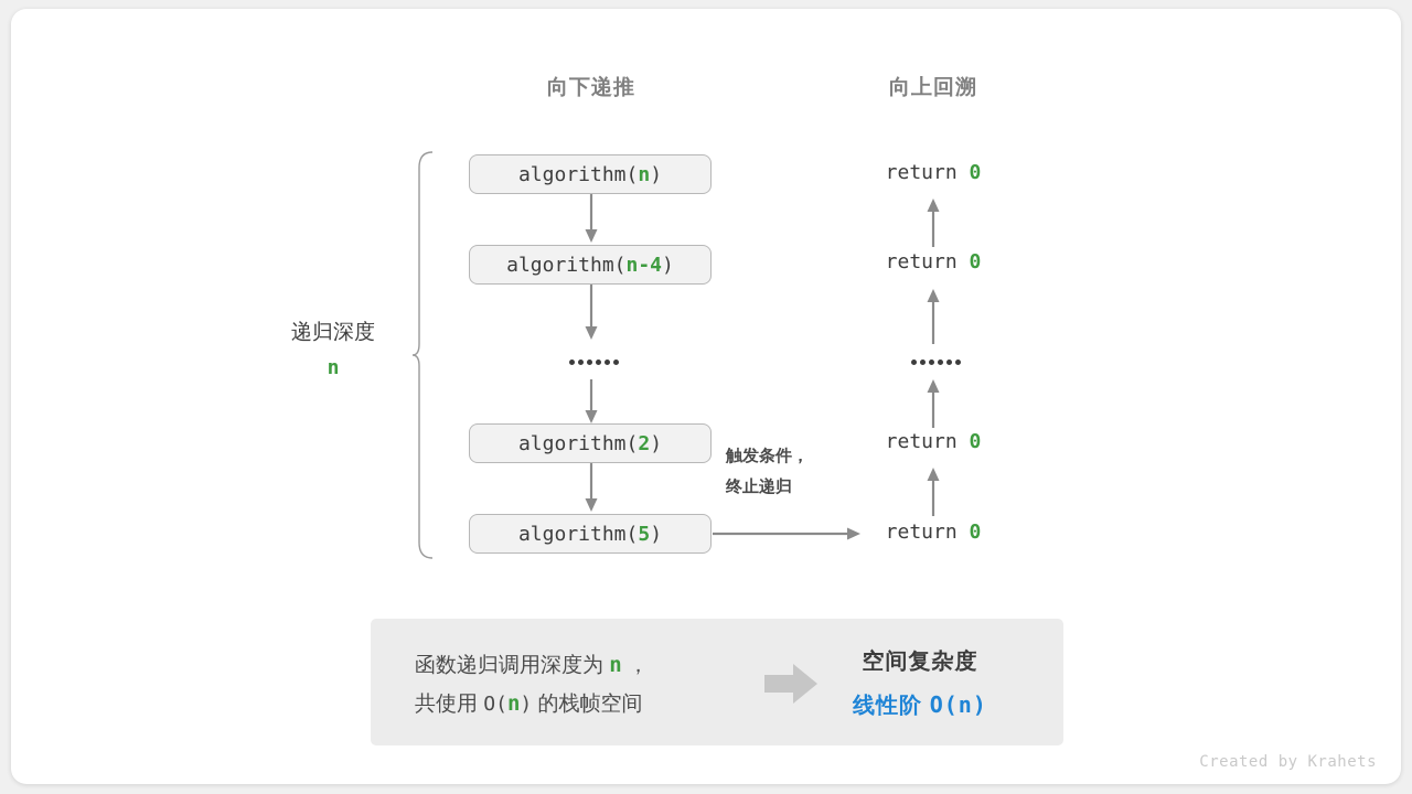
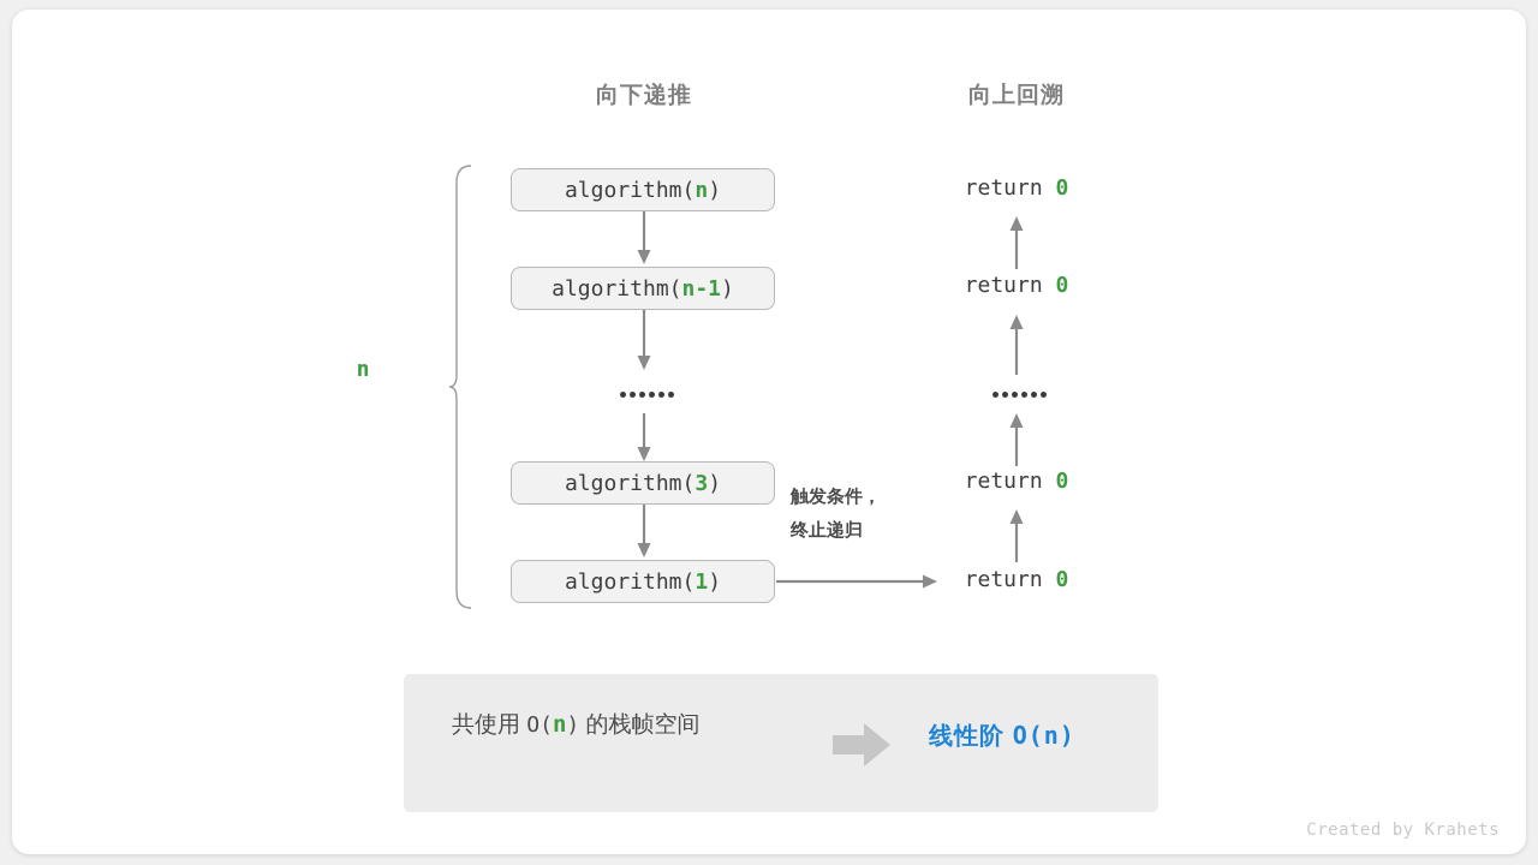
  向下递推
  向上回溯
- 递归深度
  n
  algorithm(
  n
  )
  algorithm(
- n-4
+ n-1
  )
  algorithm(
- 2
+ 3
  )
  algorithm(
- 5
+ 1
  )
  触发条件，
  终止递归
  return 0
  return 0
  return 0
  return 0
- 函数递归调用深度为 n ，
  共使用 O(n) 的栈帧空间
- 空间复杂度
  线性阶 O(n)
  Created by Krahets
